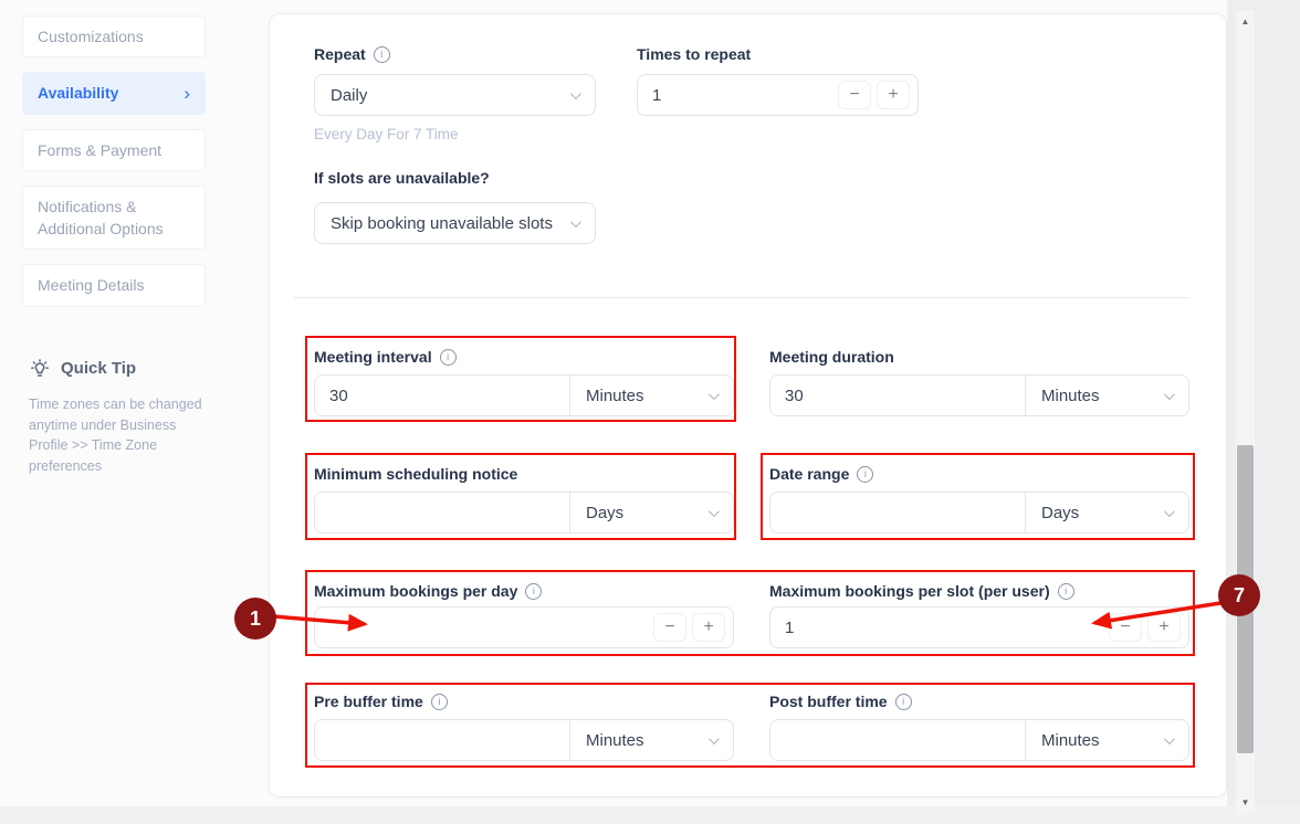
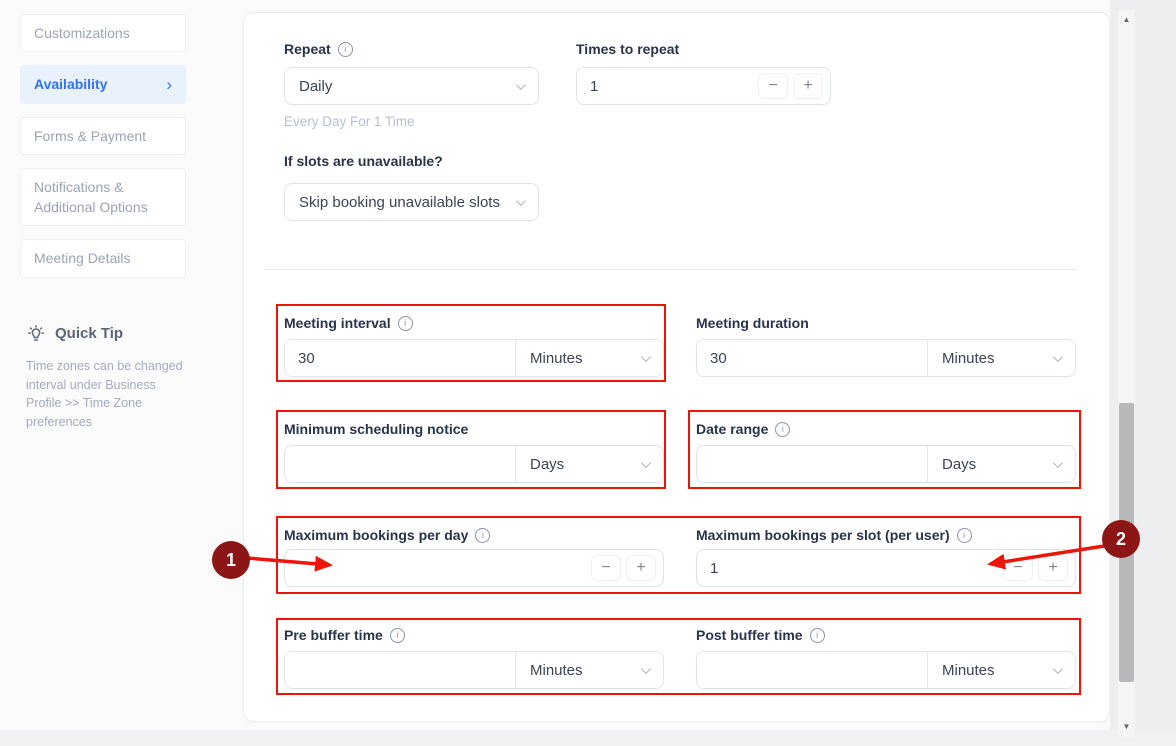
  Customizations
  Availability
  ›
  Forms & Payment
  Notifications & Additional Options
  Meeting Details
  Quick Tip
- Time zones can be changed anytime under Business Profile >> Time Zone preferences
+ Time zones can be changed interval under Business Profile >> Time Zone preferences
  Repeat
  i
  Daily
- Every Day For 7 Time
+ Every Day For 1 Time
  Times to repeat
  1
  −
  +
  If slots are unavailable?
  Skip booking unavailable slots
  Meeting interval
  i
  30
  Minutes
  Meeting duration
  30
  Minutes
  Minimum scheduling notice
  Days
  Date range
  i
  Days
  Maximum bookings per day
  i
  −
  +
  Maximum bookings per slot (per user)
  i
  1
  −
  +
  Pre buffer time
  i
  Minutes
  Post buffer time
  i
  Minutes
  ▲
  ▼
  1
- 7
+ 2
